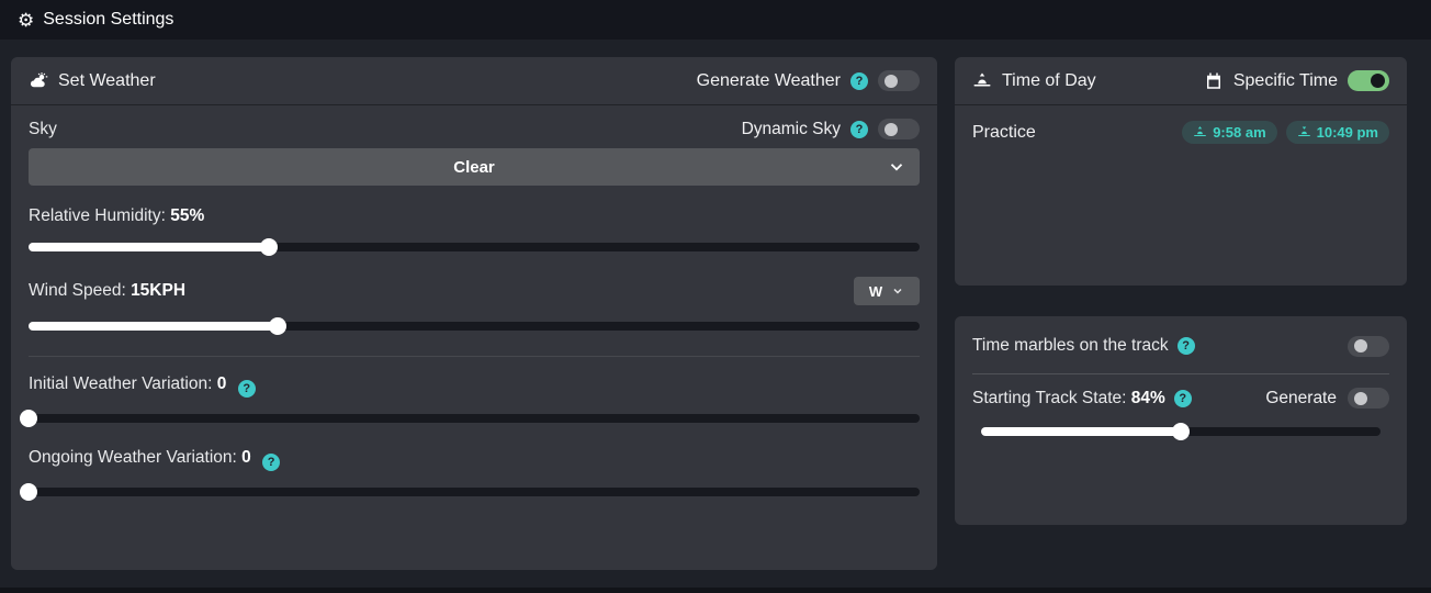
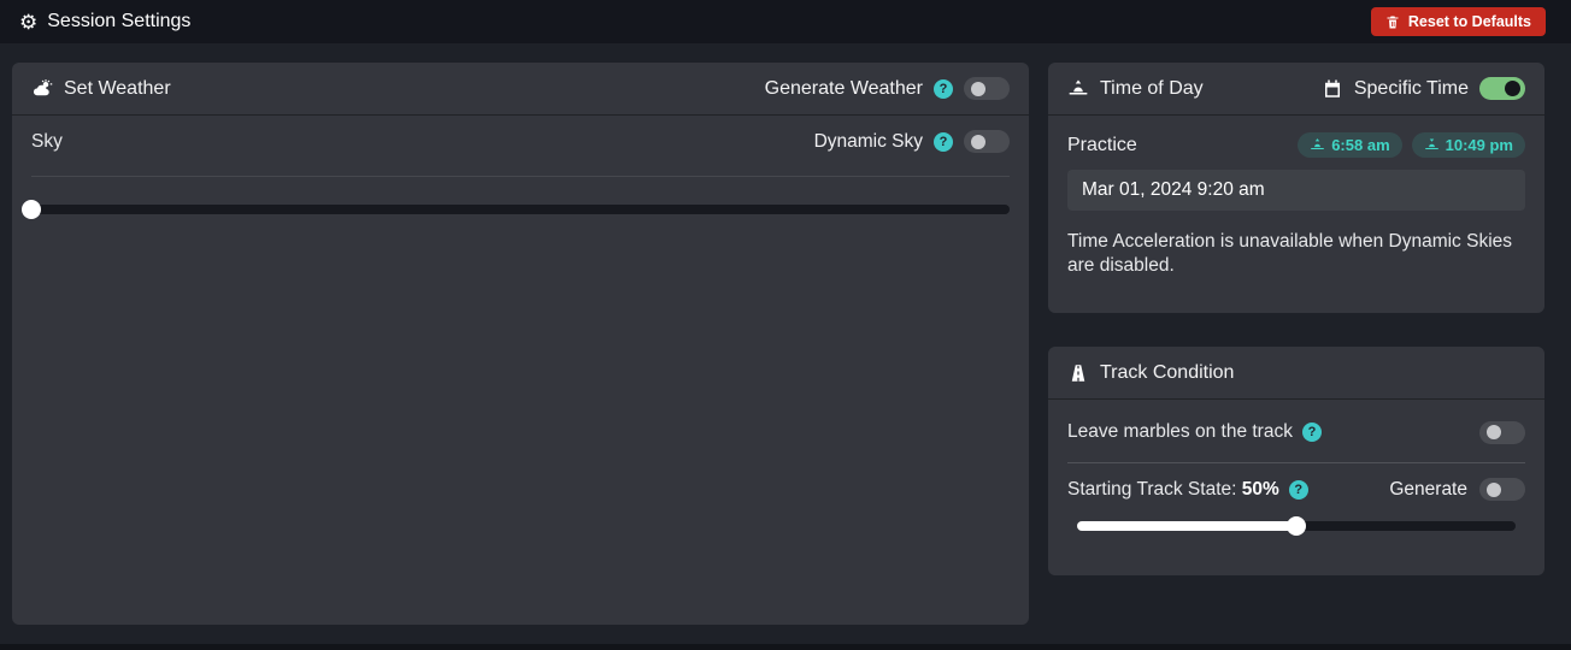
  ⚙
  Session Settings
+ Reset to Defaults
  Set Weather
  Generate Weather
  ?
  Sky
  Dynamic Sky
  ?
- Clear
- Relative Humidity: 55%
- Wind Speed: 15KPH
- W
- Initial Weather Variation: 0 ?
- Ongoing Weather Variation: 0 ?
  Time of Day
  Specific Time
  Practice
- 9:58 am
+ 6:58 am
  10:49 pm
+ Mar 01, 2024 9:20 am
+ Time Acceleration is unavailable when Dynamic Skies are disabled.
+ Track Condition
- Time marbles on the track
+ Leave marbles on the track
  ?
- Starting Track State: 84%
+ Starting Track State: 50%
  ?
  Generate
